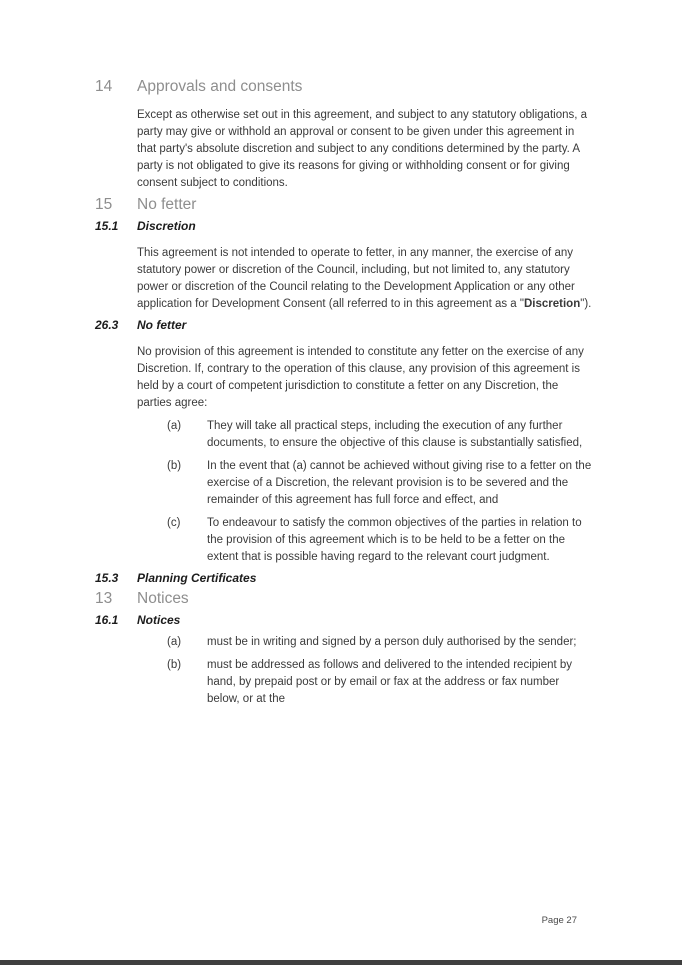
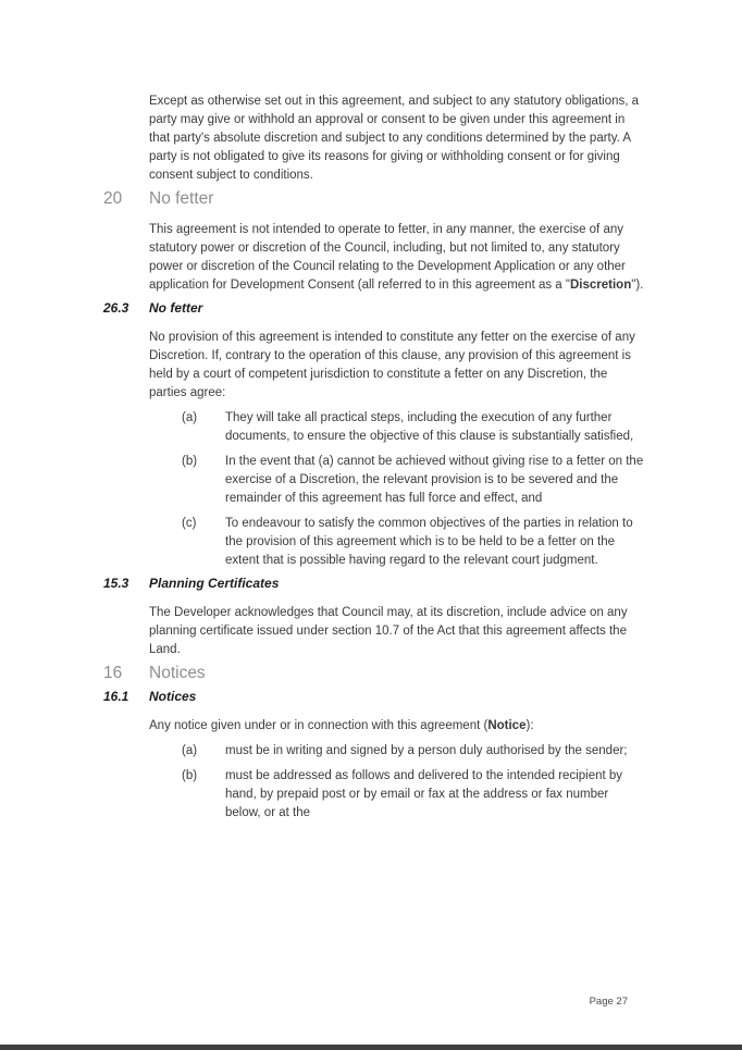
- 14
- Approvals and consents
  Except as otherwise set out in this agreement, and subject to any statutory obligations, a party may give or withhold an approval or consent to be given under this agreement in that party's absolute discretion and subject to any conditions determined by the party. A party is not obligated to give its reasons for giving or withholding consent or for giving consent subject to conditions.
- 15
+ 20
  No fetter
- 15.1
- Discretion
  This agreement is not intended to operate to fetter, in any manner, the exercise of any statutory power or discretion of the Council, including, but not limited to, any statutory power or discretion of the Council relating to the Development Application or any other application for Development Consent (all referred to in this agreement as a "Discretion").
  26.3
  No fetter
  No provision of this agreement is intended to constitute any fetter on the exercise of any Discretion. If, contrary to the operation of this clause, any provision of this agreement is held by a court of competent jurisdiction to constitute a fetter on any Discretion, the parties agree:
  (a)
  They will take all practical steps, including the execution of any further documents, to ensure the objective of this clause is substantially satisfied,
  (b)
  In the event that (a) cannot be achieved without giving rise to a fetter on the exercise of a Discretion, the relevant provision is to be severed and the remainder of this agreement has full force and effect, and
  (c)
  To endeavour to satisfy the common objectives of the parties in relation to the provision of this agreement which is to be held to be a fetter on the extent that is possible having regard to the relevant court judgment.
  15.3
  Planning Certificates
+ The Developer acknowledges that Council may, at its discretion, include advice on any planning certificate issued under section 10.7 of the Act that this agreement affects the Land.
- 13
+ 16
  Notices
  16.1
  Notices
+ Any notice given under or in connection with this agreement (Notice):
  (a)
  must be in writing and signed by a person duly authorised by the sender;
  (b)
  must be addressed as follows and delivered to the intended recipient by hand, by prepaid post or by email or fax at the address or fax number below, or at the
  Page 27
